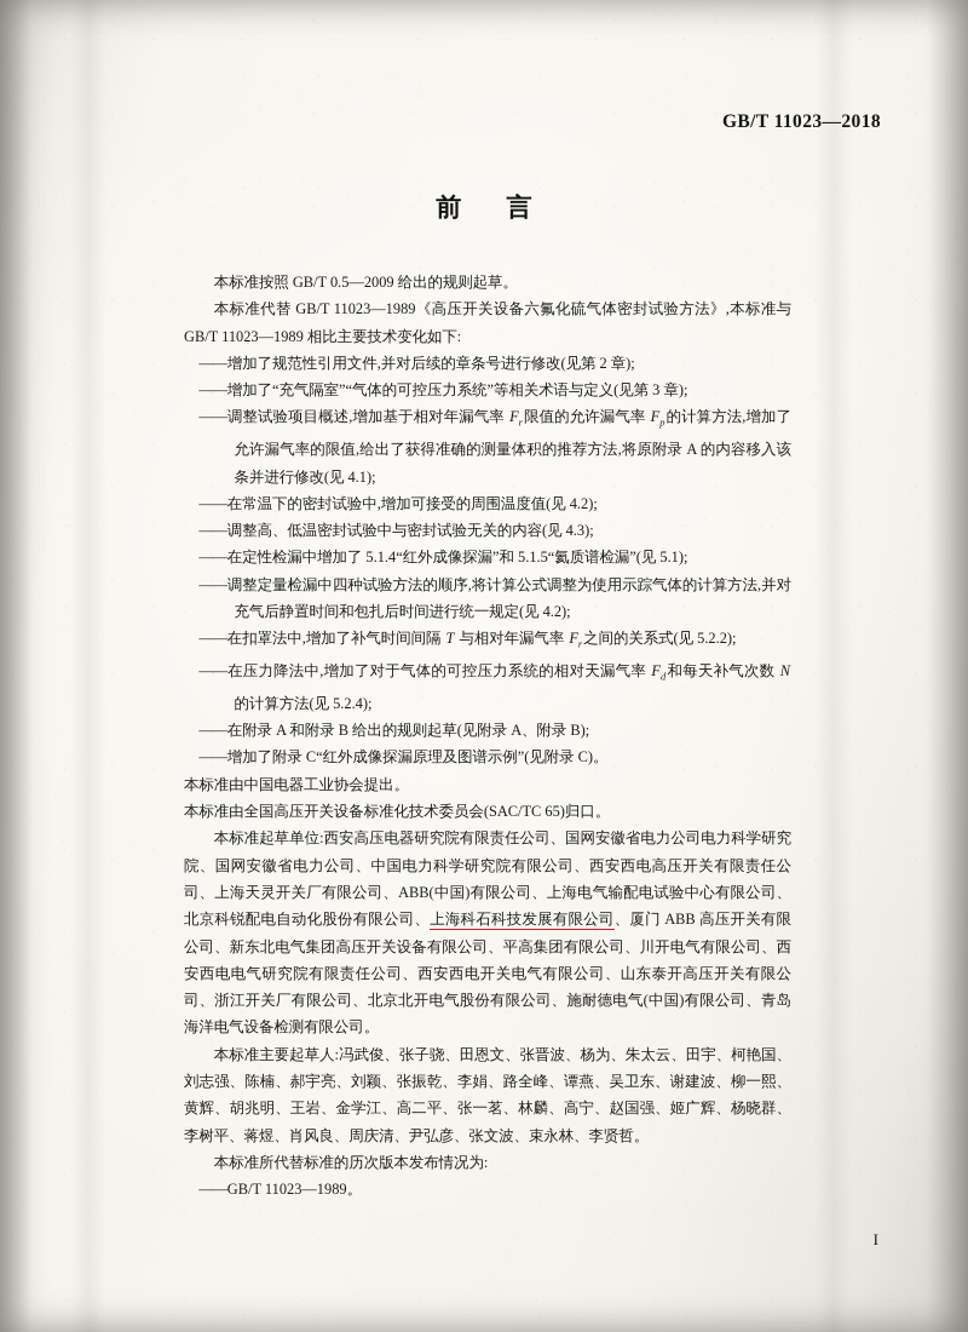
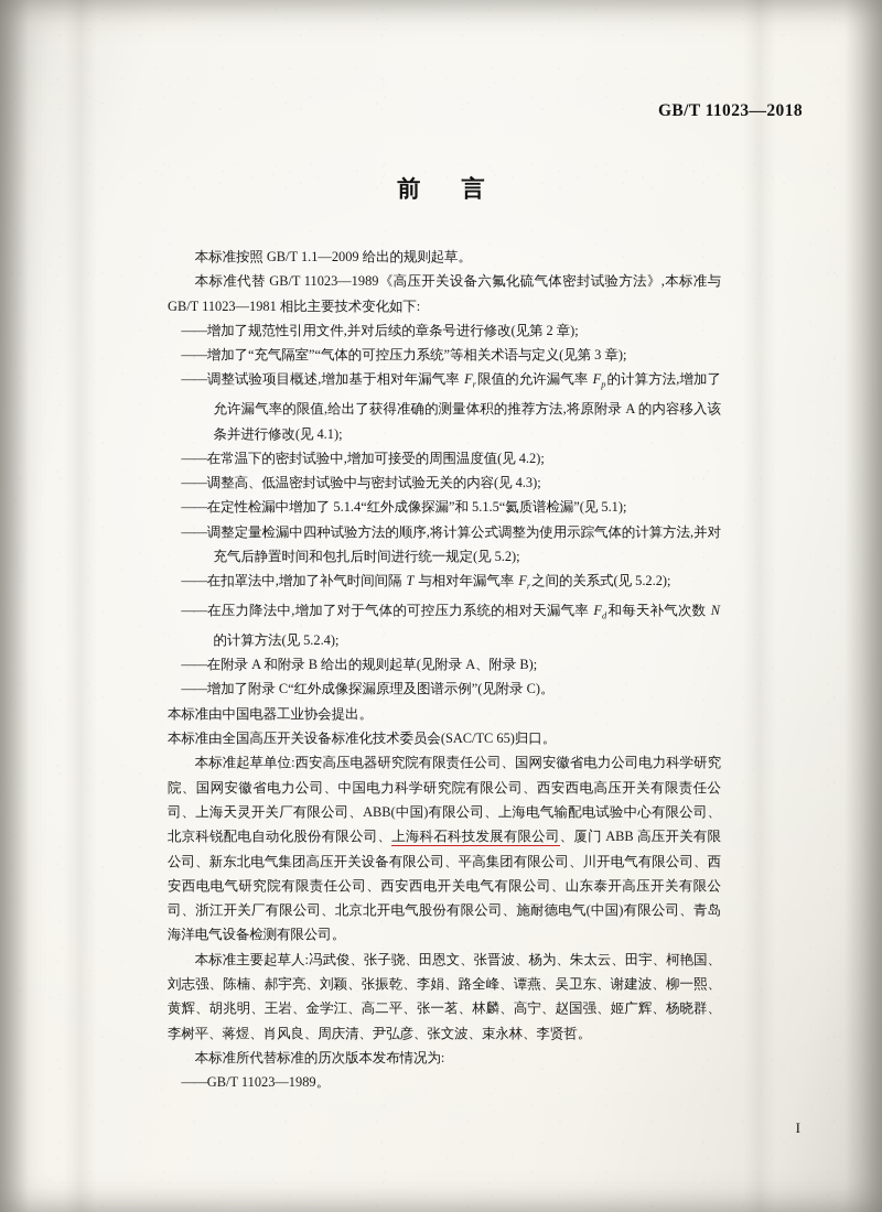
  GB/T 1102018
  前 言
- 本标准按照 GB/T 0.5—2009 给出的规则起草。
+ 本标准按照 GB/T 1.1—2009 给出的规则起草。
- 本标准代替 GB/T 11023—1989《高压开关设备六氟化硫气体密封试验方法》,本标准与 GB/T 11023—1989 相比主要技术变化如下:
+ 本标准代替 GB/T 11023—1989《高压开关设备六氟化硫气体密封试验方法》,本标准与 GB/T 11023—1981 相比主要技术变化如下:
  ——增加了规范性引用文件,并对后续的章条号进行修改(见第 2 章);
  ——增加了“充气隔室”“气体的可控压力系统”等相关术语与定义(见第 3 章);
  ——调整试验项目概述,增加基于相对年漏气率 Fr限值的允许漏气率 Fp的计算方法,增加了允许漏气率的限值,给出了获得准确的测量体积的推荐方法,将原附录 A 的内容移入该条并进行修改(见 4.1);
  ——在常温下的密封试验中,增加可接受的周围温度值(见 4.2);
  ——调整高、低温密封试验中与密封试验无关的内容(见 4.3);
  ——在定性检漏中增加了 5.1.4“红外成像探漏”和 5.1.5“氦质谱检漏”(见 5.1);
- ——调整定量检漏中四种试验方法的顺序,将计算公式调整为使用示踪气体的计算方法,并对充气后静置时间和包扎后时间进行统一规定(见 4.2);
+ ——调整定量检漏中四种试验方法的顺序,将计算公式调整为使用示踪气体的计算方法,并对充气后静置时间和包扎后时间进行统一规定(见 5.2);
  ——在扣罩法中,增加了补气时间间隔 T 与相对年漏气率 Fr之间的关系式(见 5.2.2);
  ——在压力降法中,增加了对于气体的可控压力系统的相对天漏气率 Fd和每天补气次数 N 的计算方法(见 5.2.4);
  ——在附录 A 和附录 B 给出的规则起草(见附录 A、附录 B);
  ——增加了附录 C“红外成像探漏原理及图谱示例”(见附录 C)。
  本标准由中国电器工业协会提出。
  本标准由全国高压开关设备标准化技术委员会(SAC/TC 65)归口。
  本标准起草单位:西安高压电器研究院有限责任公司、国网安徽省电力公司电力科学研究院、国网安徽省电力公司、中国电力科学研究院有限公司、西安西电高压开关有限责任公司、上海天灵开关厂有限公司、ABB(中国)有限公司、上海电气输配电试验中心有限公司、北京科锐配电自动化股份有限公司、上海科石科技发展有限公司、厦门 ABB 高压开关有限公司、新东北电气集团高压开关设备有限公司、平高集团有限公司、川开电气有限公司、西安西电电气研究院有限责任公司、西安西电开关电气有限公司、山东泰开高压开关有限公司、浙江开关厂有限公司、北京北开电气股份有限公司、施耐德电气(中国)有限公司、青岛海洋电气设备检测有限公司。
  本标准主要起草人:冯武俊、张子骁、田恩文、张晋波、杨为、朱太云、田宇、柯艳国、刘志强、陈楠、郝宇亮、刘颖、张振乾、李娟、路全峰、谭燕、吴卫东、谢建波、柳一熙、黄辉、胡兆明、王岩、金学江、高二平、张一茗、林麟、高宁、赵国强、姬广辉、杨晓群、李树平、蒋煜、肖风良、周庆清、尹弘彦、张文波、束永林、李贤哲。
  本标准所代替标准的历次版本发布情况为:
  ——GB/T 11023—1989。
  I
